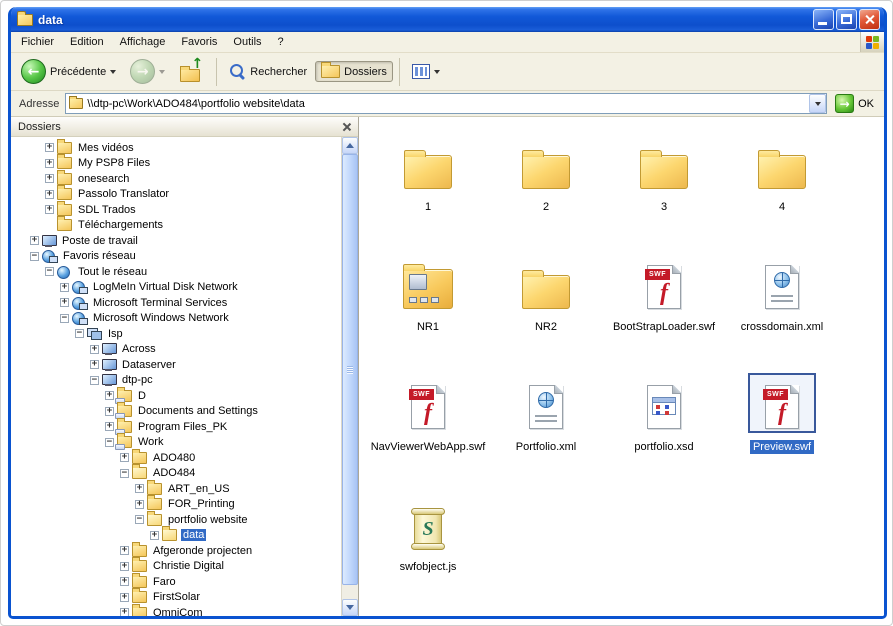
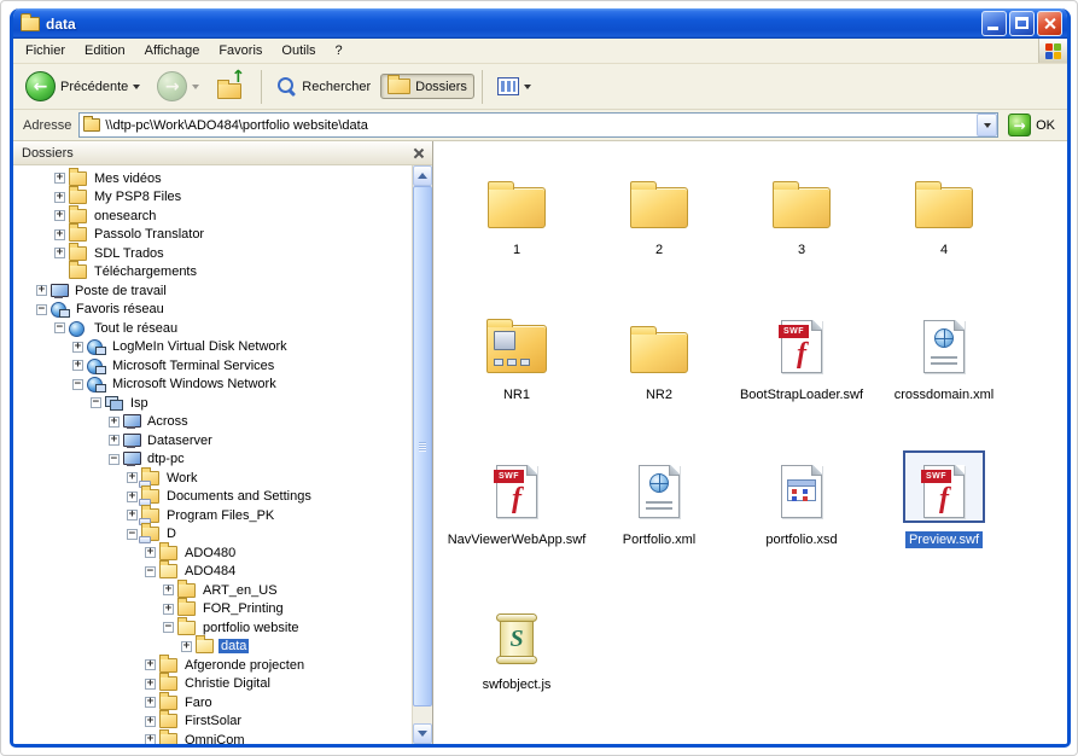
  data
  Fichier
  Edition
  Affichage
  Favoris
  Outils
  ?
  Précédente
  Rechercher
  Dossiers
  Adresse
  \\dtp-pc\Work\ADO484\portfolio website\data
  OK
  Dossiers
  +
  Mes vidéos
  +
  My PSP8 Files
  +
  onesearch
  +
  Passolo Translator
  +
  SDL Trados
  Téléchargements
  +
  Poste de travail
  −
  Favoris réseau
  −
  Tout le réseau
  +
  LogMeIn Virtual Disk Network
  +
  Microsoft Terminal Services
  −
  Microsoft Windows Network
  −
  Isp
  +
  Across
  +
  Dataserver
  −
  dtp-pc
  +
- D
+ Work
  +
  Documents and Settings
  +
  Program Files_PK
  −
- Work
+ D
  +
  ADO480
  −
  ADO484
  +
  ART_en_US
  +
  FOR_Printing
  −
  portfolio website
  +
  data
  +
  Afgeronde projecten
  +
  Christie Digital
  +
  Faro
  +
  FirstSolar
  +
  OmniCom
  1
  2
  3
  4
  NR1
  NR2
  f
  BootStrapLoader.swf
  crossdomain.xml
  f
  NavViewerWebApp.swf
  Portfolio.xml
  portfolio.xsd
  f
  Preview.swf
  S
  swfobject.js
